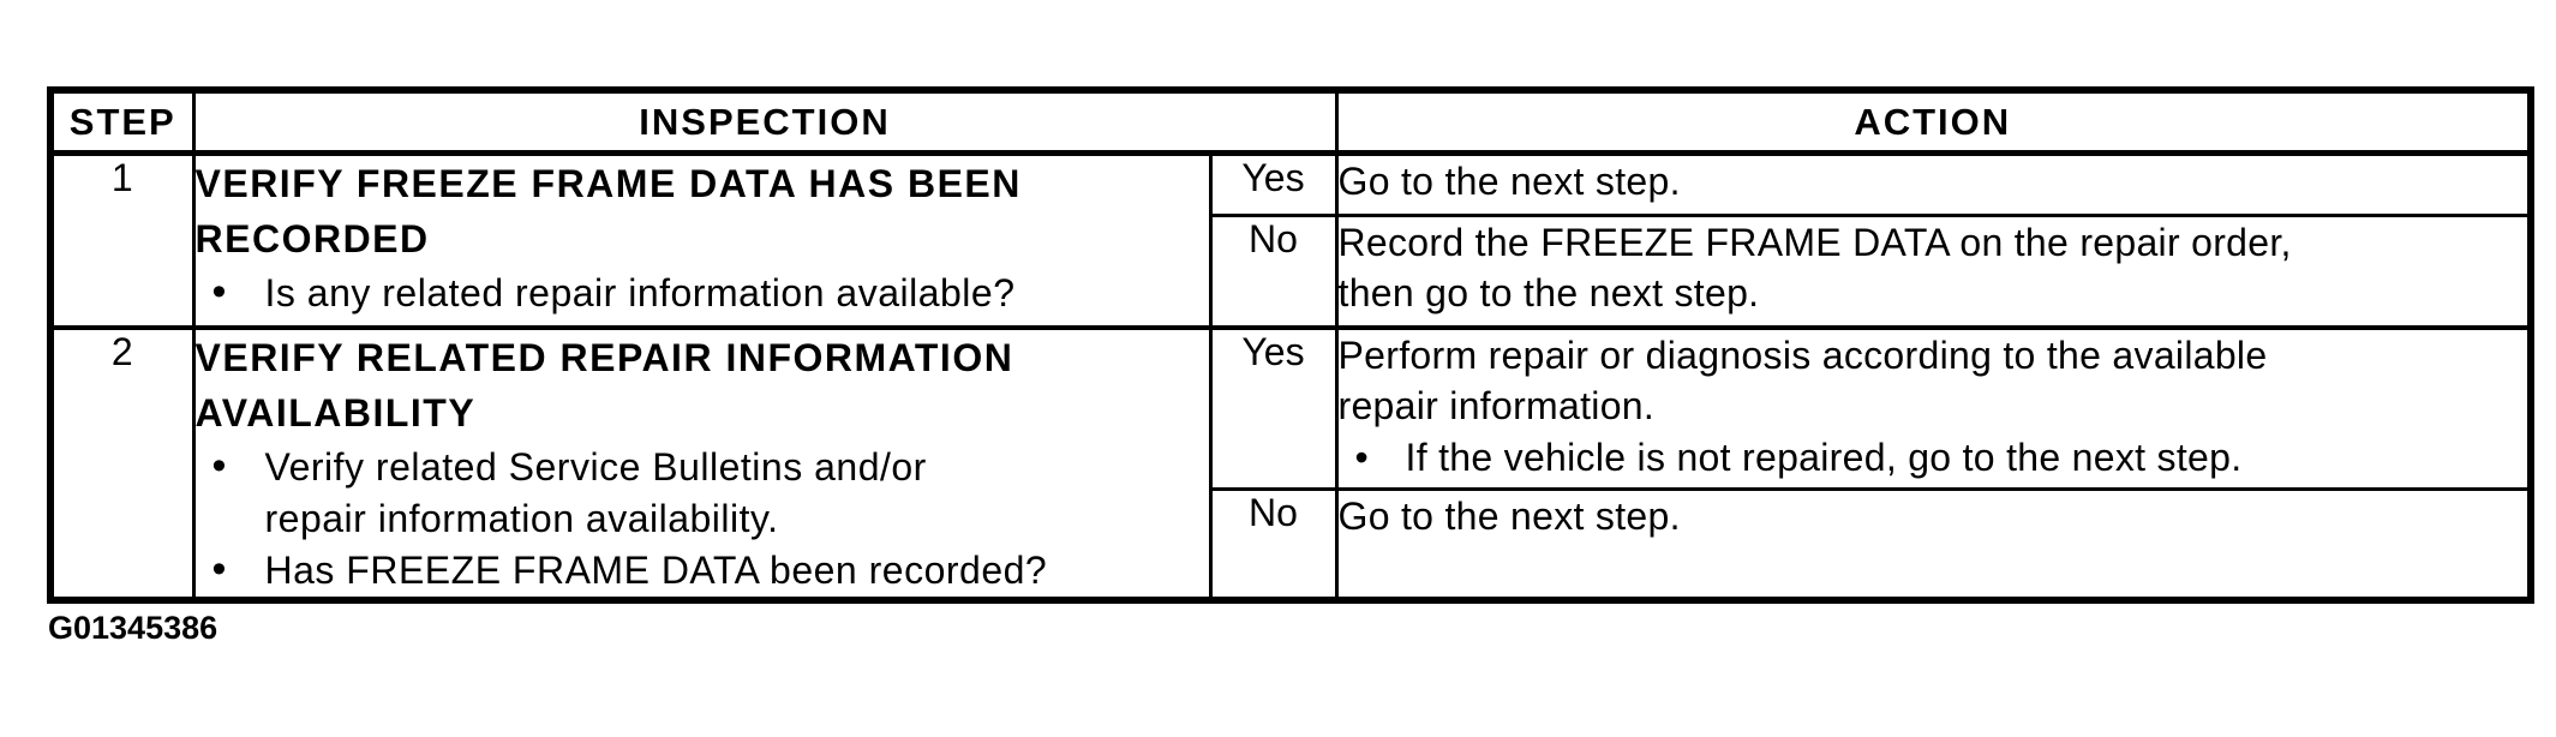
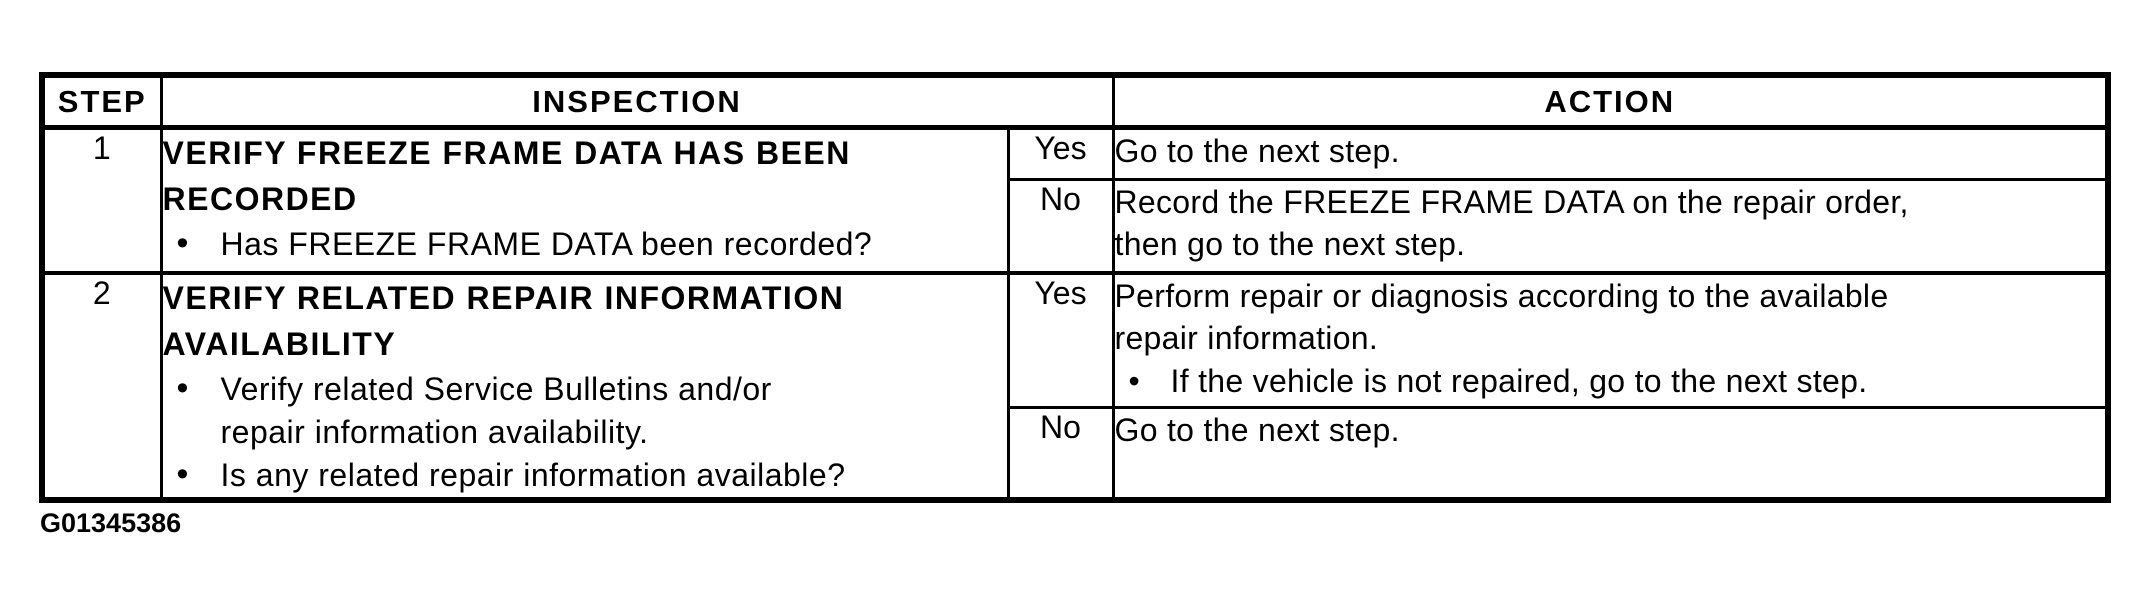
  STEP	INSPECTION	ACTION
- 1	VERIFY FREEZE FRAME DATA HAS BEEN RECORDED • Is any related repair information available?	Yes	Go to the next step.
+ 1	VERIFY FREEZE FRAME DATA HAS BEEN RECORDED • Has FREEZE FRAME DATA been recorded?	Yes	Go to the next step.
  No	Record the FREEZE FRAME DATA on the repair order, then go to the next step.
- 2	VERIFY RELATED REPAIR INFORMATION AVAILABILITY • Verify related Service Bulletins and/or repair information availability. • Has FREEZE FRAME DATA been recorded?	Yes	Perform repair or diagnosis according to the available repair information. • If the vehicle is not repaired, go to the next step.
+ 2	VERIFY RELATED REPAIR INFORMATION AVAILABILITY • Verify related Service Bulletins and/or repair information availability. • Is any related repair information available?	Yes	Perform repair or diagnosis according to the available repair information. • If the vehicle is not repaired, go to the next step.
  No	Go to the next step.
  G01345386
